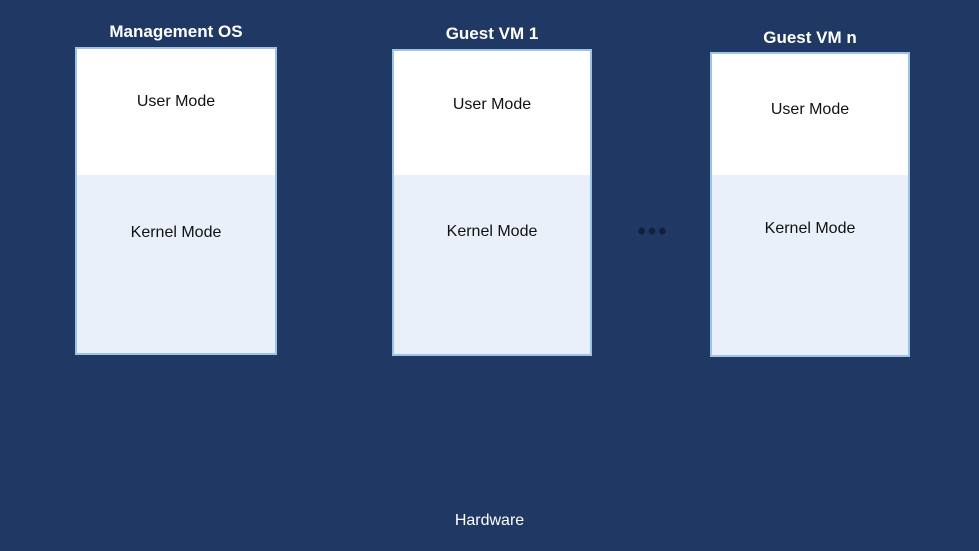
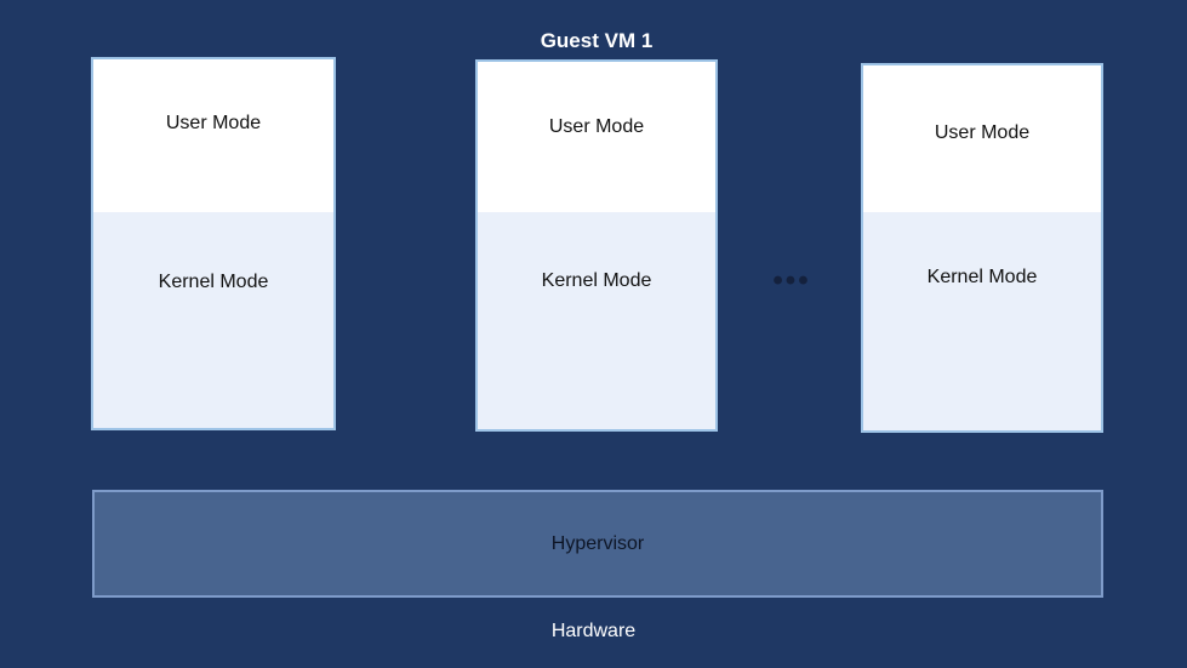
- Management OS
  User Mode
  Kernel Mode
  Guest VM 1
  User Mode
  Kernel Mode
  •••
- Guest VM n
  User Mode
  Kernel Mode
+ Hypervisor
  Hardware
